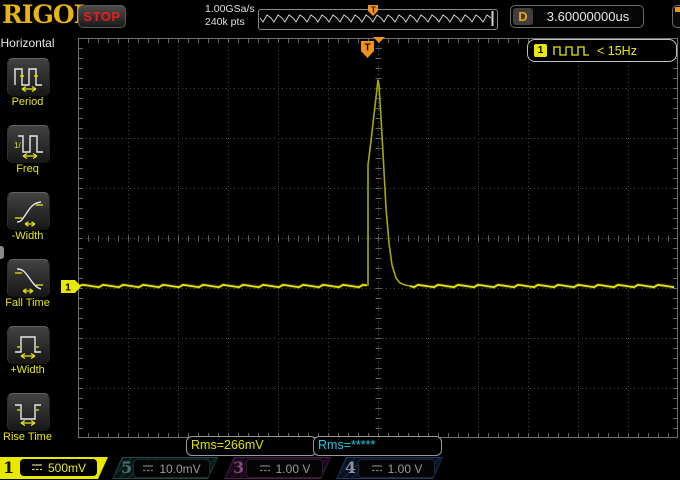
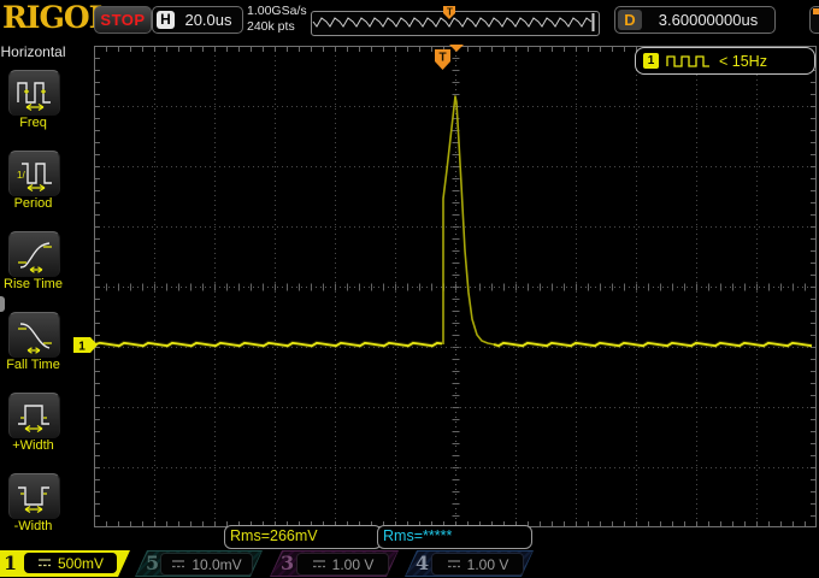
  RIGO
  STOP
+ H
+ 20.0us
  1.00GSa/s
  240k pts
  T
  D
  3.60000000us
  Horizontal
- Period
+ Freq
  1/
- Freq
+ Period
- -Width
+ Rise Time
  Fall Time
  +Width
- Rise Time
+ -Width
  T
  1
  1
  < 15Hz
  Rms=266mV
  Rms=*****
  1
  500mV
  5
  10.0mV
  3
  1.00 V
  4
  1.00 V
